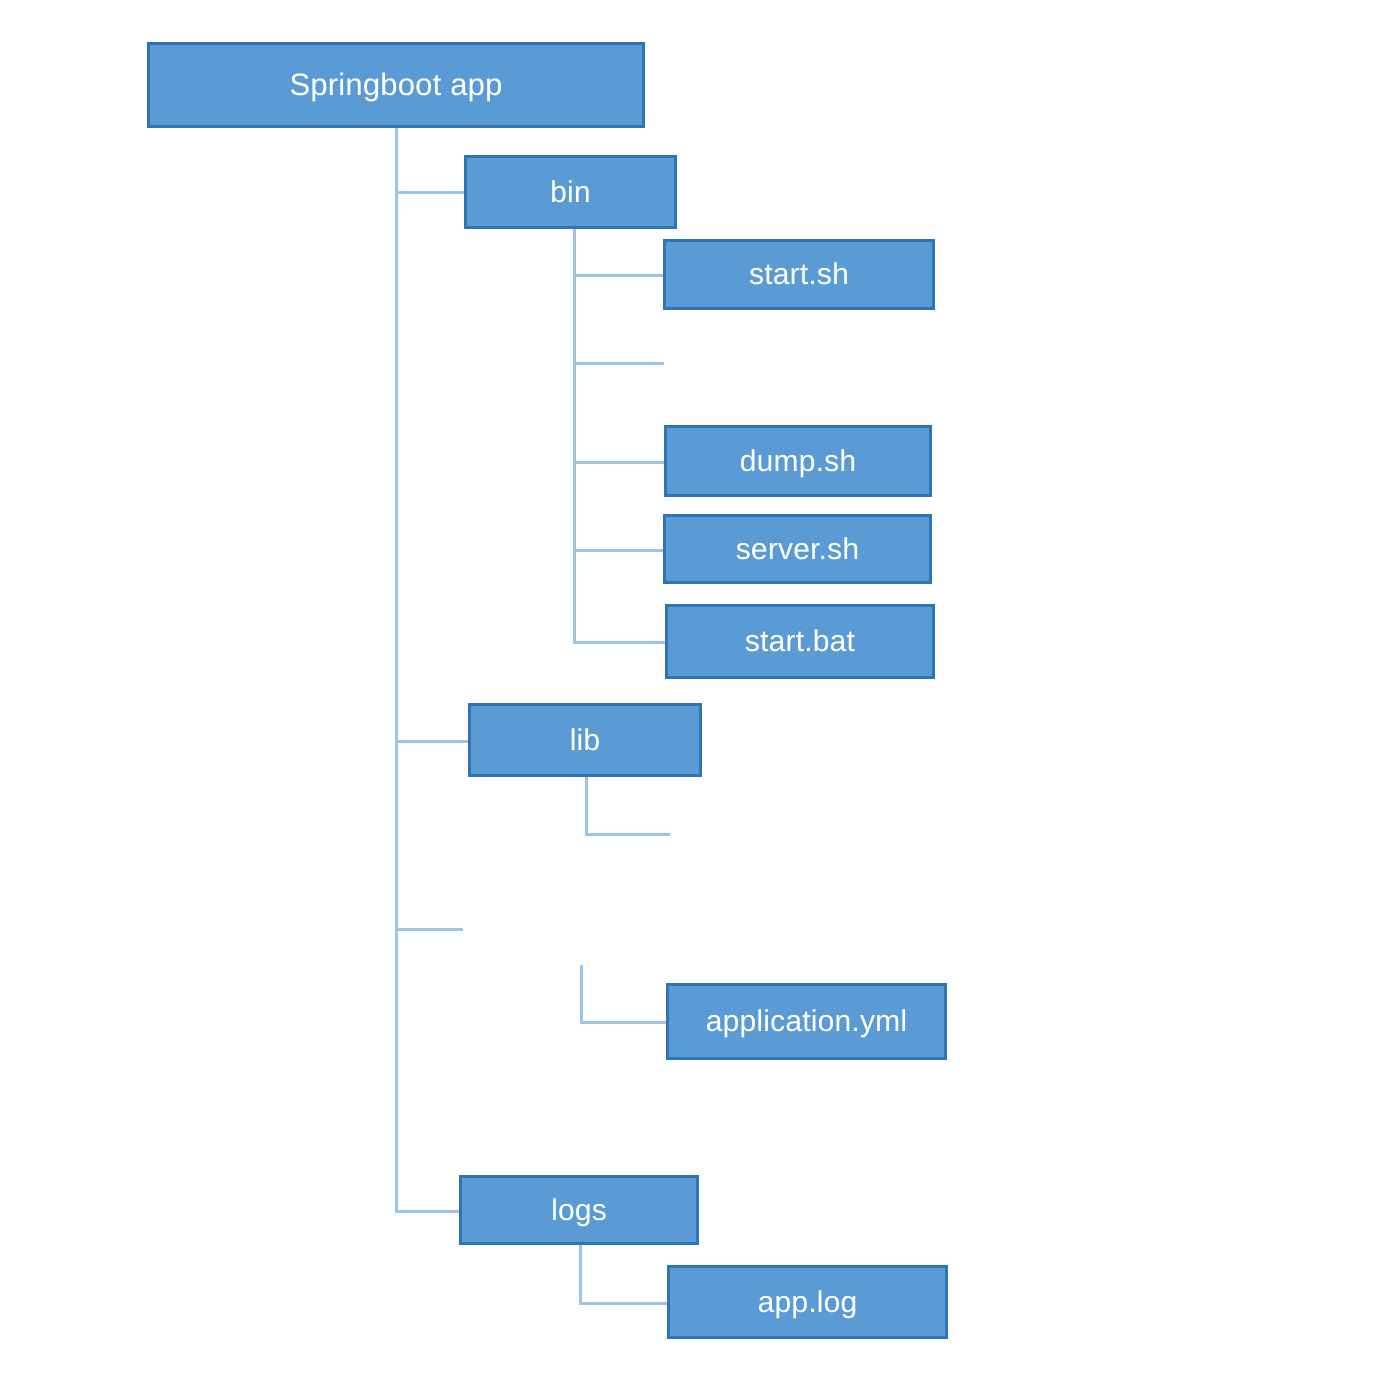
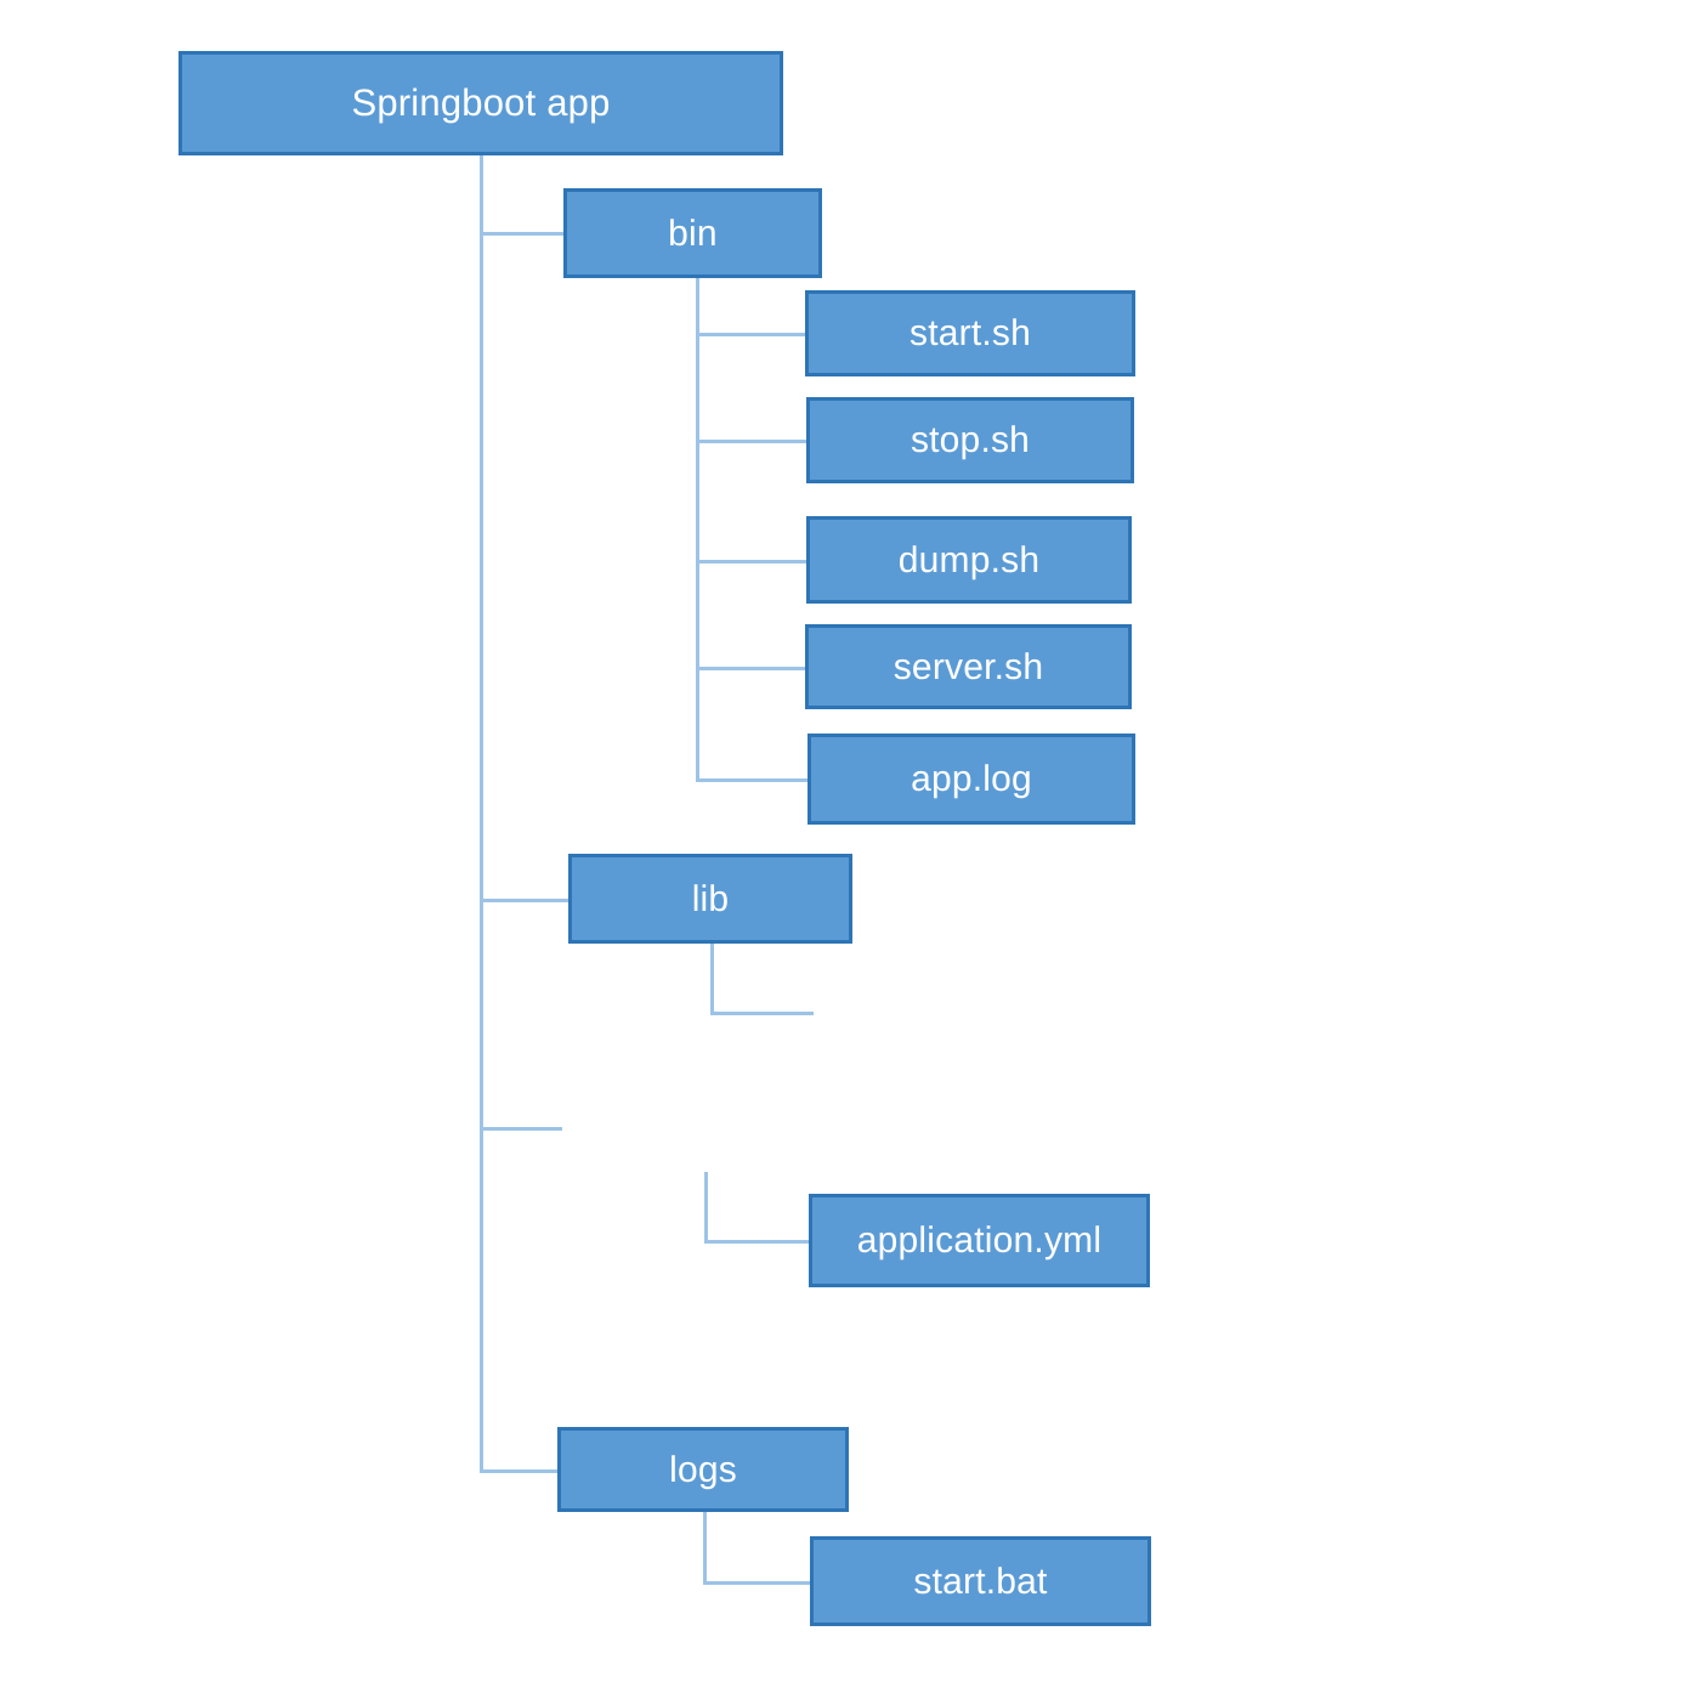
  Springboot app
  bin
  start.sh
+ stop.sh
  dump.sh
  server.sh
- start.bat
+ app.log
  lib
  application.yml
  logs
- app.log
+ start.bat
